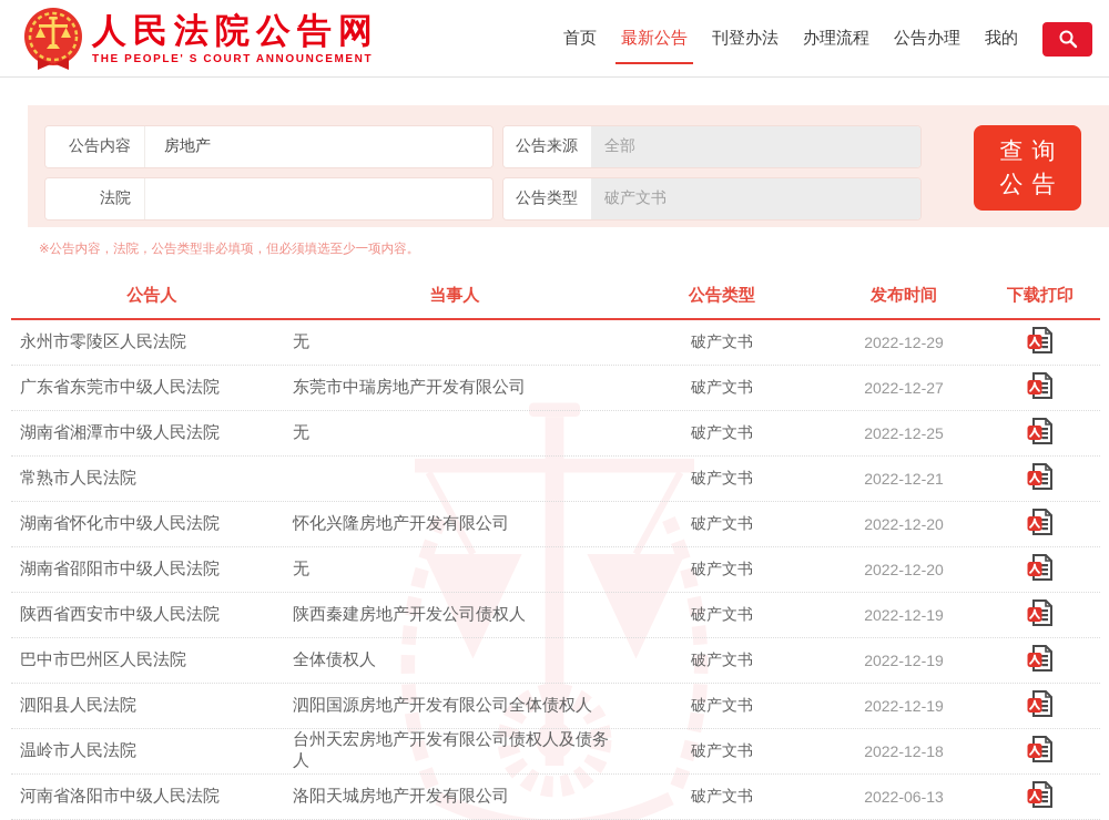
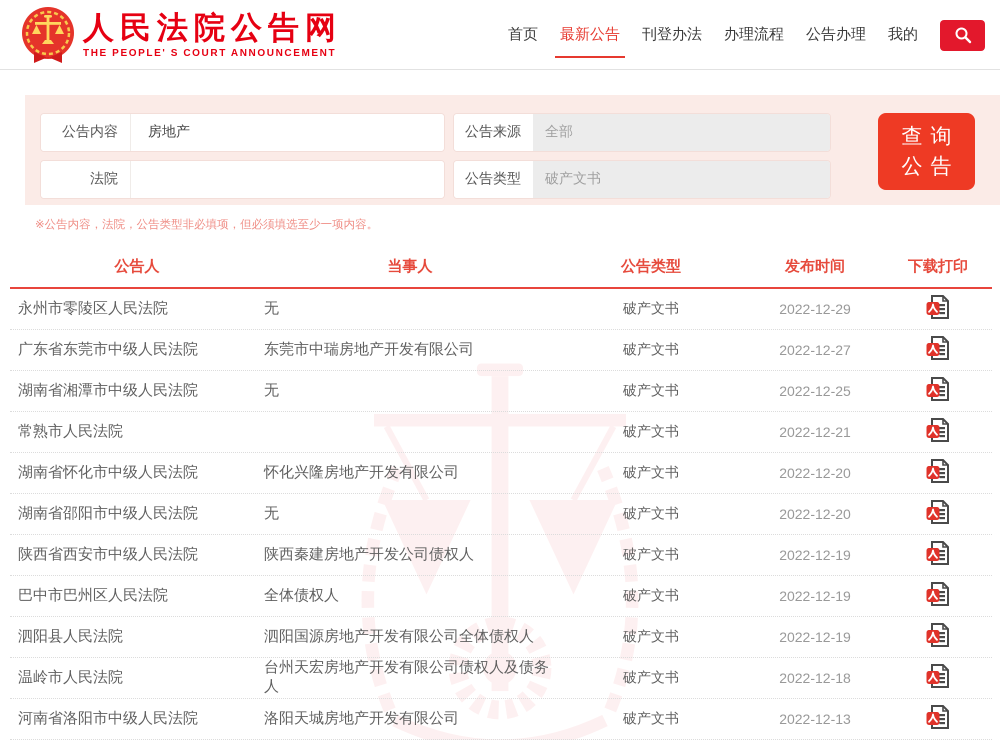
  人民法院公告网
  THE PEOPLE' S COURT ANNOUNCEMENT
  首页
  最新公告
  刊登办法
  办理流程
  公告办理
  我的
  公告内容
  房地产
  法院
  公告来源
  全部
  公告类型
  破产文书
  查询
  公告
  ※公告内容，法院，公告类型非必填项，但必须填选至少一项内容。
  公告人
  当事人
  公告类型
  发布时间
  下载打印
  永州市零陵区人民法院
  无
  破产文书
  2022-12-29
  广东省东莞市中级人民法院
  东莞市中瑞房地产开发有限公司
  破产文书
  2022-12-27
  湖南省湘潭市中级人民法院
  无
  破产文书
  2022-12-25
  常熟市人民法院
  破产文书
  2022-12-21
  湖南省怀化市中级人民法院
  怀化兴隆房地产开发有限公司
  破产文书
  2022-12-20
  湖南省邵阳市中级人民法院
  无
  破产文书
  2022-12-20
  陕西省西安市中级人民法院
  陕西秦建房地产开发公司债权人
  破产文书
  2022-12-19
  巴中市巴州区人民法院
  全体债权人
  破产文书
  2022-12-19
  泗阳县人民法院
  泗阳国源房地产开发有限公司全体债权人
  破产文书
  2022-12-19
  温岭市人民法院
  台州天宏房地产开发有限公司债权人及债务人
  破产文书
  2022-12-18
  河南省洛阳市中级人民法院
  洛阳天城房地产开发有限公司
  破产文书
- 2022-06-13
+ 2022-12-13
